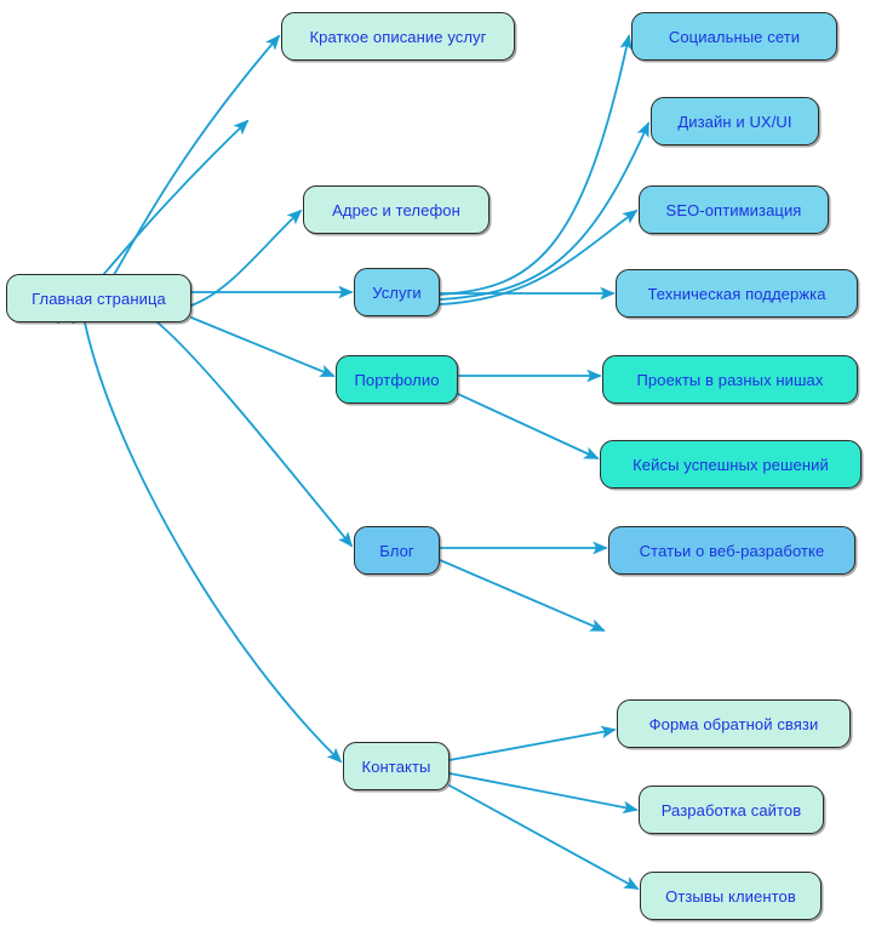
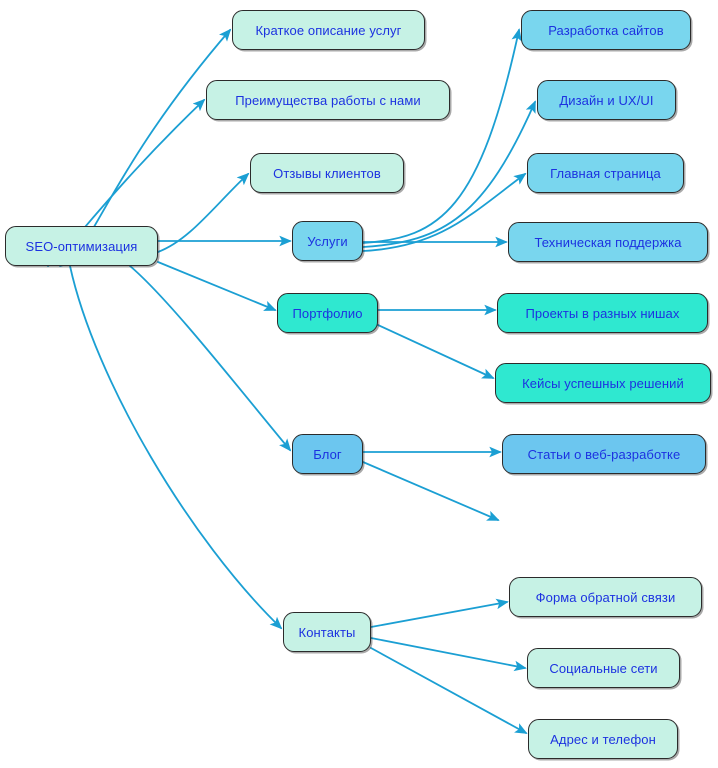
- Главная страница
+ SEO-оптимизация
  Краткое описание услуг
+ Преимущества работы с нами
- Адрес и телефон
+ Отзывы клиентов
  Услуги
- Социальные сети
+ Разработка сайтов
  Дизайн и UX/UI
- SEO-оптимизация
+ Главная страница
  Техническая поддержка
  Портфолио
  Проекты в разных нишах
  Кейсы успешных решений
  Блог
  Статьи о веб-разработке
  Контакты
  Форма обратной связи
- Разработка сайтов
+ Социальные сети
- Отзывы клиентов
+ Адрес и телефон
